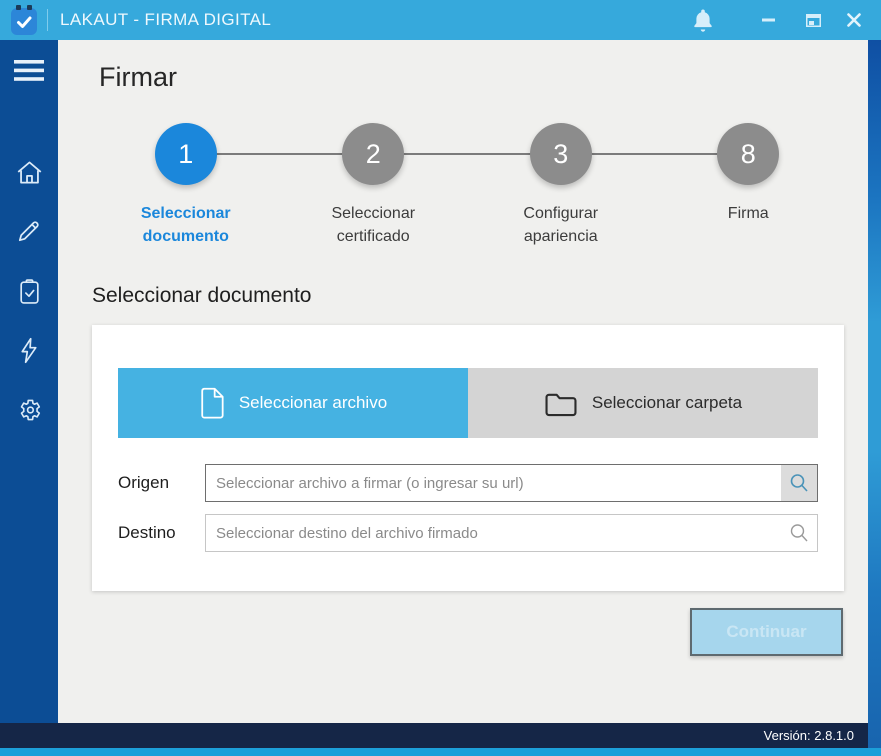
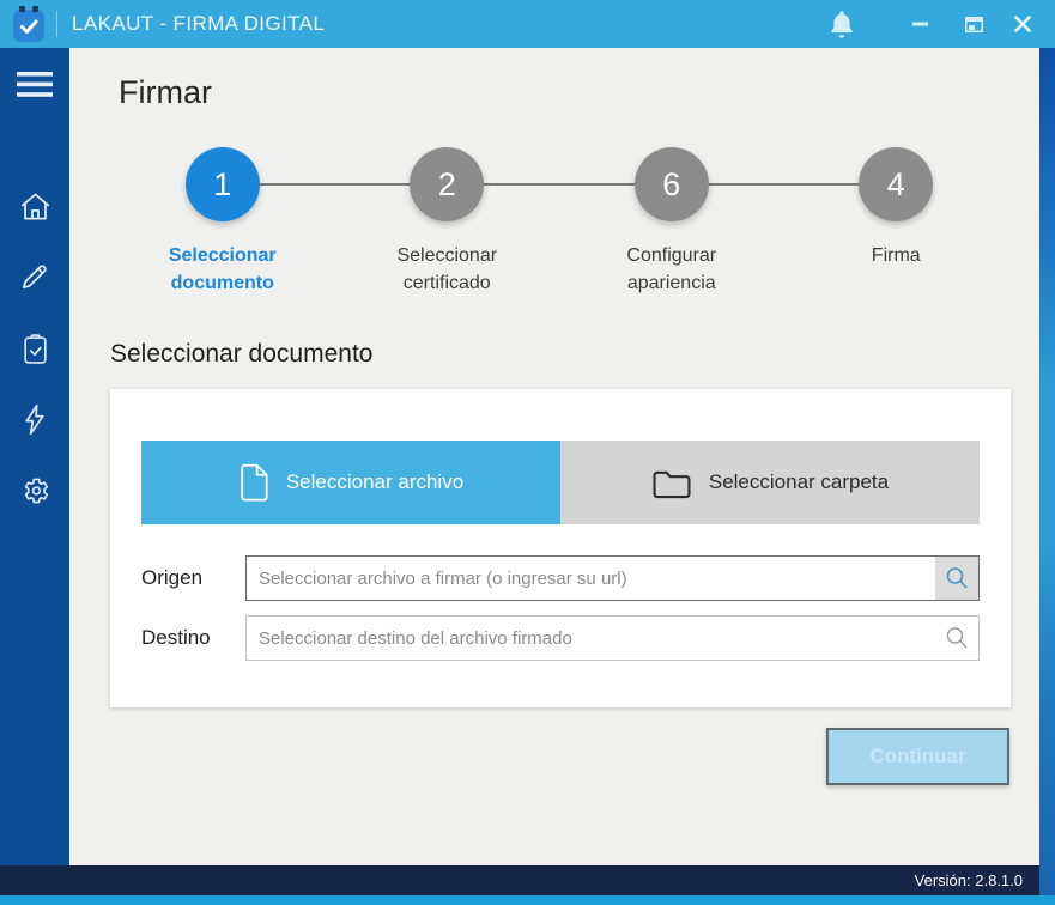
  LAKAUT - FIRMA DIGITAL
  Firmar
  1
  Seleccionar documento
  2
  Seleccionar certificado
- 3
+ 6
  Configurar apariencia
- 8
+ 4
  Firma
  Seleccionar documento
  Seleccionar archivo
  Seleccionar carpeta
  Origen
  Seleccionar archivo a firmar (o ingresar su url)
  Destino
  Seleccionar destino del archivo firmado
  Continuar
  Versión: 2.8.1.0
